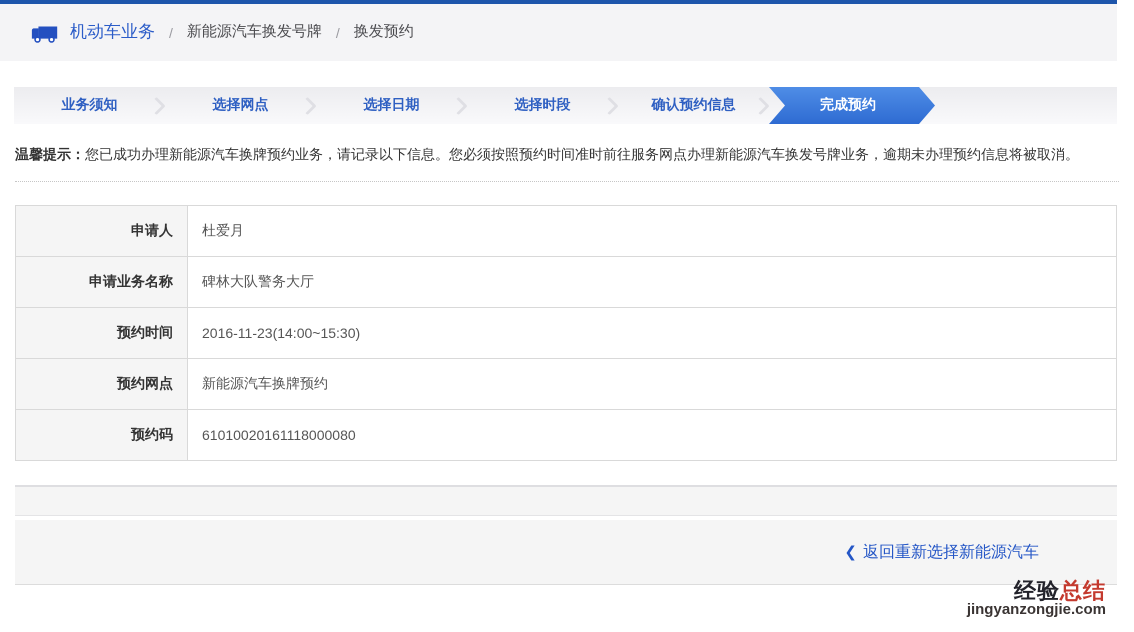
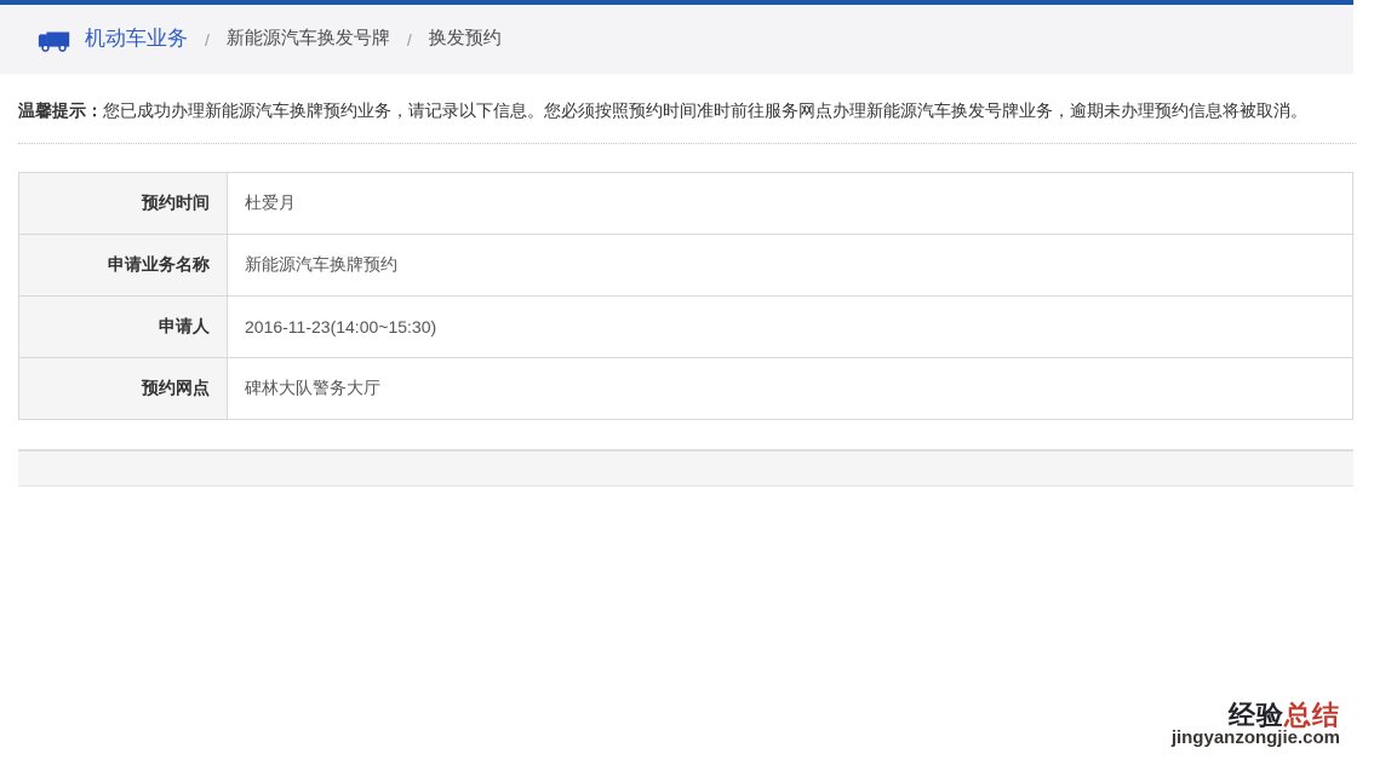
  机动车业务
  /
  新能源汽车换发号牌
  /
  换发预约
- 业务须知
- 选择网点
- 选择日期
- 选择时段
- 确认预约信息
- 完成预约
  温馨提示：您已成功办理新能源汽车换牌预约业务，请记录以下信息。您必须按照预约时间准时前往服务网点办理新能源汽车换发号牌业务，逾期未办理预约信息将被取消。
- 申请人	杜爱月
+ 预约时间	杜爱月
- 申请业务名称	碑林大队警务大厅
+ 申请业务名称	新能源汽车换牌预约
- 预约时间	2016-11-23(14:00~15:30)
+ 申请人	2016-11-23(14:00~15:30)
- 预约网点	新能源汽车换牌预约
+ 预约网点	碑林大队警务大厅
- 预约码	61010020161118000080
- ❮
- 返回重新选择新能源汽车
  经验总结
  jingyanzongjie.com
